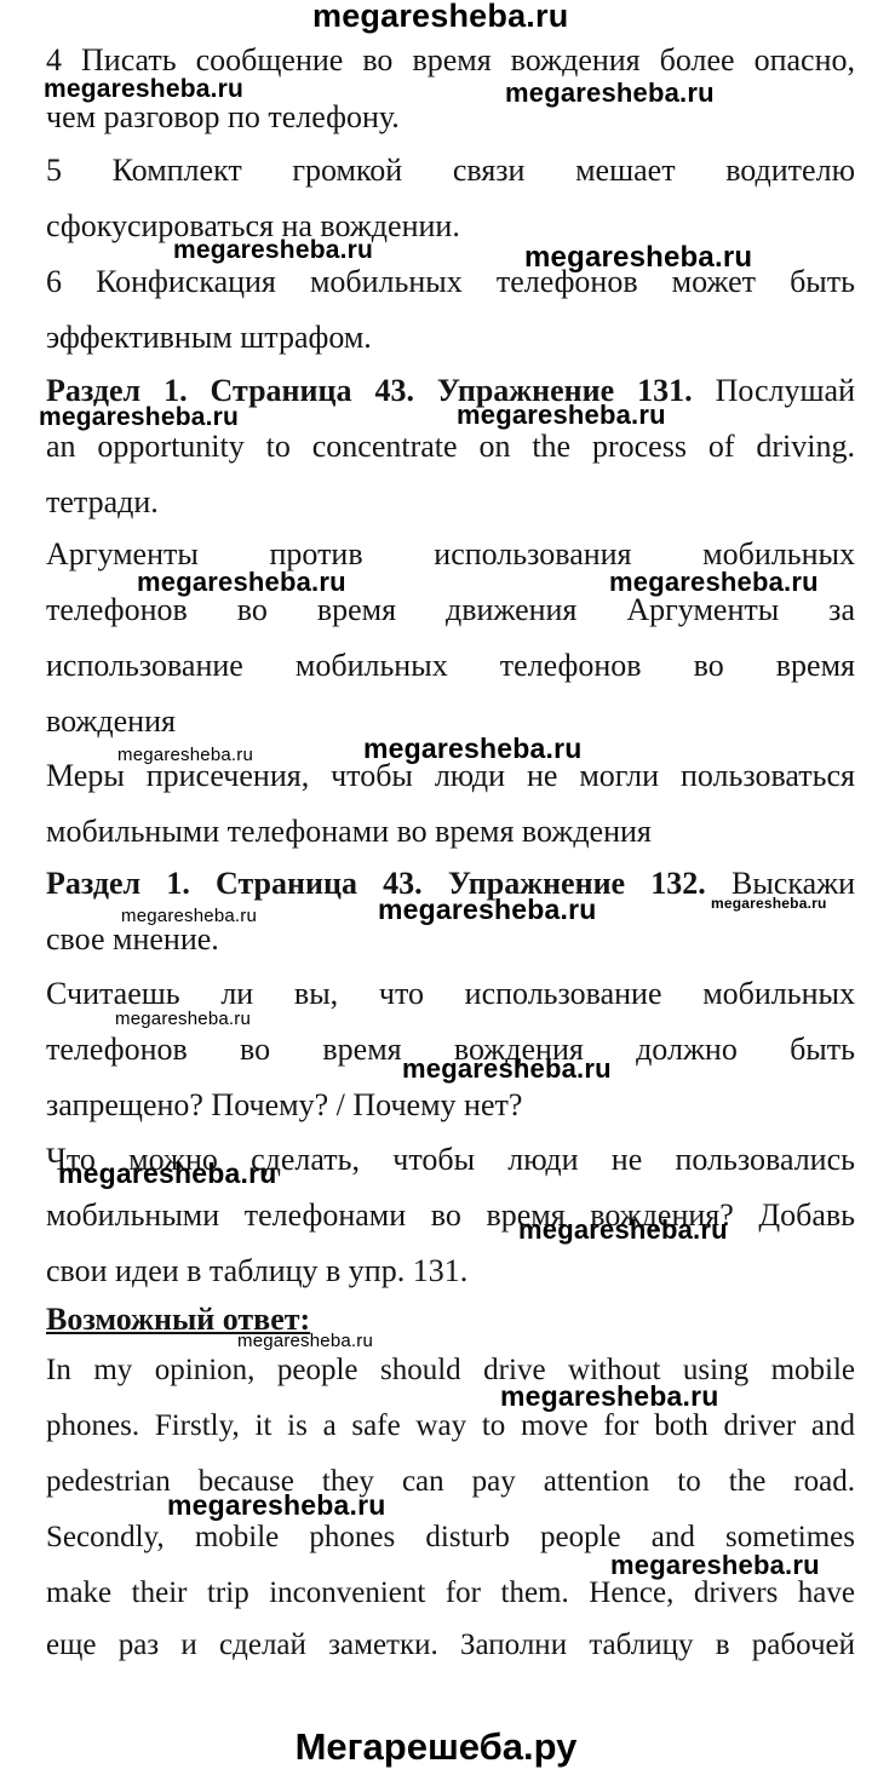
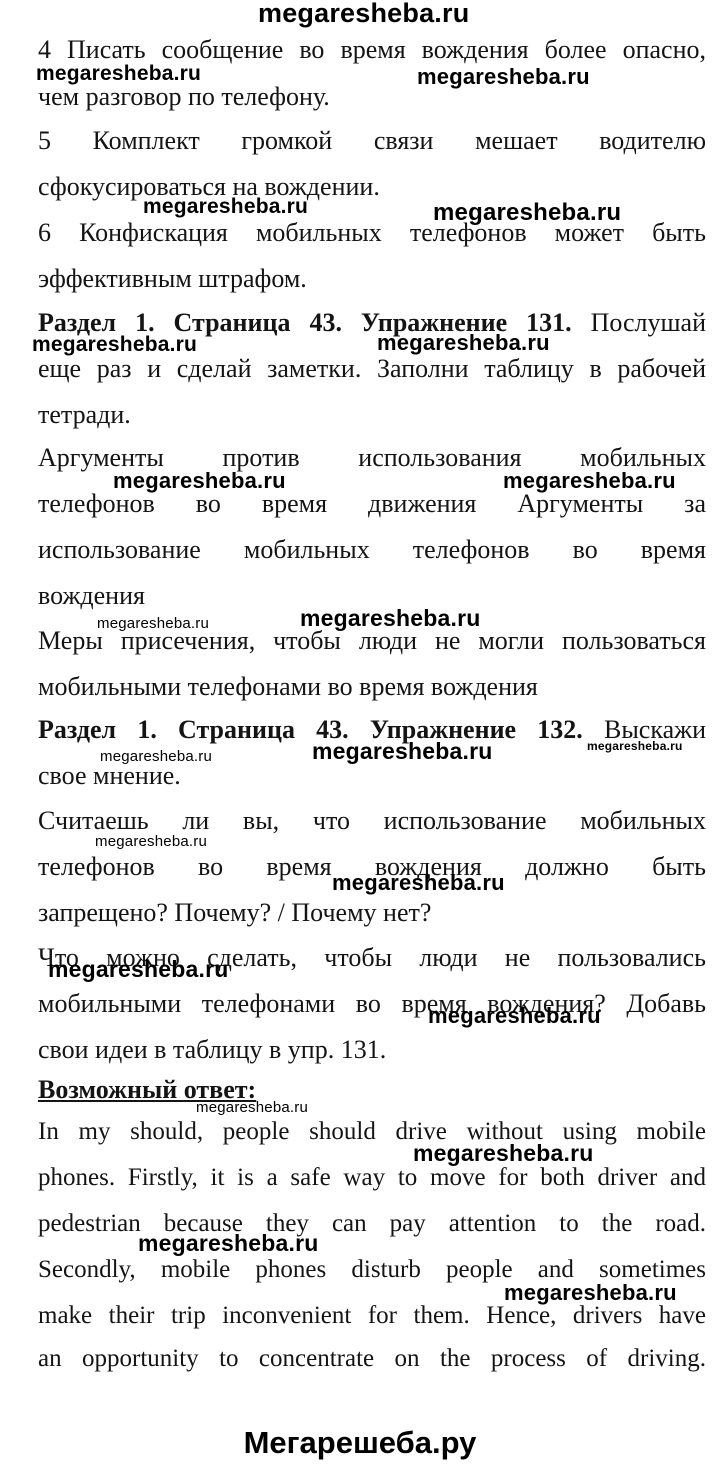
  4 Писать сообщение во время вождения более опасно,
  чем разговор по телефону.
  5 Комплект громкой связи мешает водителю
  сфокусироваться на вождении.
  6 Конфискация мобильных телефонов может быть
  эффективным штрафом.
  Раздел 1. Страница 43. Упражнение 131. Послушай
- an opportunity to concentrate on the process of driving.
+ еще раз и сделай заметки. Заполни таблицу в рабочей
  тетради.
  Аргументы против использования мобильных
  телефонов во время движения Аргументы за
  использование мобильных телефонов во время
  вождения
  Меры присечения, чтобы люди не могли пользоваться
  мобильными телефонами во время вождения
  Раздел 1. Страница 43. Упражнение 132. Выскажи
  свое мнение.
  Считаешь ли вы, что использование мобильных
  телефонов во время вождения должно быть
  запрещено? Почему? / Почему нет?
  Что можно сделать, чтобы люди не пользовались
  мобильными телефонами во время вождения? Добавь
  свои идеи в таблицу в упр. 131.
  Возможный ответ:
- In my opinion, people should drive without using mobile
+ In my should, people should drive without using mobile
  phones. Firstly, it is a safe way to move for both driver and
  pedestrian because they can pay attention to the road.
  Secondly, mobile phones disturb people and sometimes
  make their trip inconvenient for them. Hence, drivers have
- еще раз и сделай заметки. Заполни таблицу в рабочей
+ an opportunity to concentrate on the process of driving.
  megaresheba.ru
  megaresheba.ru
  megaresheba.ru
  megaresheba.ru
  megaresheba.ru
  megaresheba.ru
  megaresheba.ru
  megaresheba.ru
  megaresheba.ru
  megaresheba.ru
  megaresheba.ru
  megaresheba.ru
  megaresheba.ru
  megaresheba.ru
  megaresheba.ru
  megaresheba.ru
  megaresheba.ru
  megaresheba.ru
  megaresheba.ru
  megaresheba.ru
  megaresheba.ru
  megaresheba.ru
  Мегарешеба.ру
